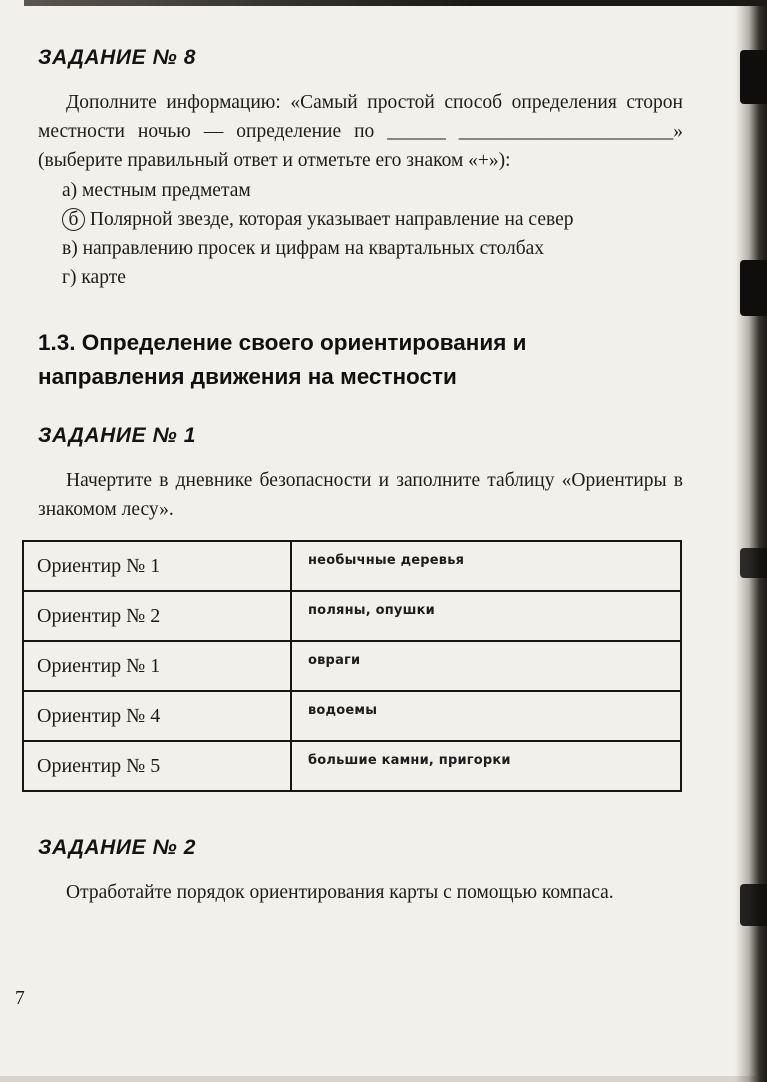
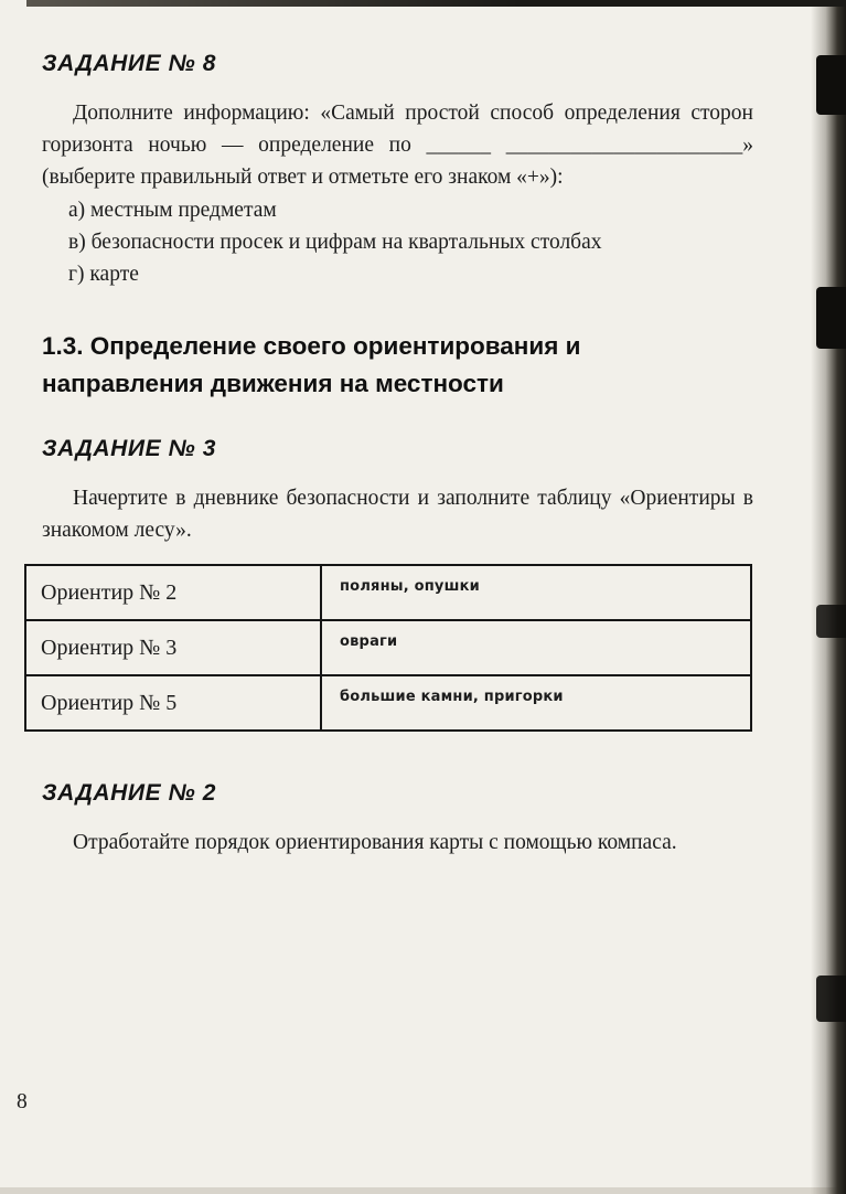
  ЗАДАНИЕ № 8
- Дополните информацию: «Самый простой способ определения сторон местности ночью — определение по ______ ______________________» (выберите правильный ответ и отметьте его знаком «+»):
+ Дополните информацию: «Самый простой способ определения сторон горизонта ночью — определение по ______ ______________________» (выберите правильный ответ и отметьте его знаком «+»):
  а) местным предметам
- б Полярной звезде, которая указывает направление на север
- в) направлению просек и цифрам на квартальных столбах
+ в) безопасности просек и цифрам на квартальных столбах
  г) карте
  1.3. Определение своего ориентирования и направления движения на местности
- ЗАДАНИЕ № 1
+ ЗАДАНИЕ № 3
  Начертите в дневнике безопасности и заполните таблицу «Ориентиры в знакомом лесу».
- Ориентир № 1	необычные деревья
  Ориентир № 2	поляны, опушки
- Ориентир № 1	овраги
+ Ориентир № 3	овраги
- Ориентир № 4	водоемы
  Ориентир № 5	большие камни, пригорки
  ЗАДАНИЕ № 2
  Отработайте порядок ориентирования карты с помощью компаса.
- 7
+ 8
